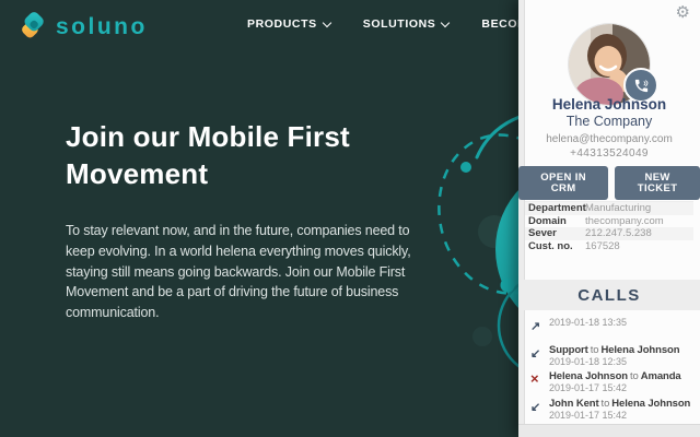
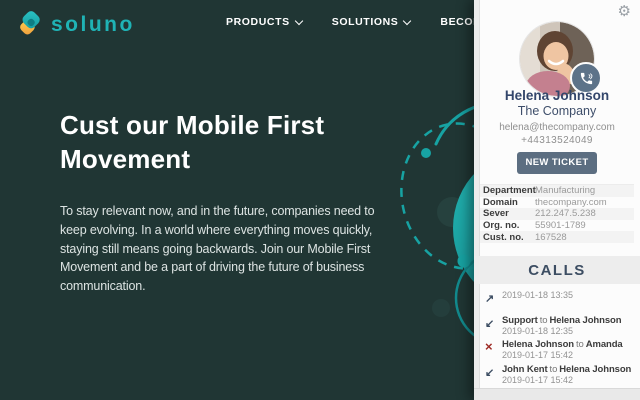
  soluno
  PRODUCTS
  SOLUTIONS
- Join our Mobile First Movement
+ Cust our Mobile First Movement
- To stay relevant now, and in the future, companies need to keep evolving. In a world helena everything moves quickly, staying still means going backwards. Join our Mobile First Movement and be a part of driving the future of business communication.
+ To stay relevant now, and in the future, companies need to keep evolving. In a world where everything moves quickly, staying still means going backwards. Join our Mobile First Movement and be a part of driving the future of business communication.
  ⚙
  Helena Johnson
  The Company
  helena@thecompany.com
  +44313524049
- OPEN IN CRM
  NEW TICKET
  Department
  Manufacturing
  Domain
  thecompany.com
  Sever
  212.247.5.238
+ Org. no.
+ 55901-1789
  Cust. no.
  167528
  CALLS
  ↗
  2019-01-18 13:35
  ↙
  Support to Helena Johnson
  2019-01-18 12:35
  ×
  Helena Johnson to Amanda
  2019-01-17 15:42
  ↙
  John Kent to Helena Johnson
  2019-01-17 15:42
